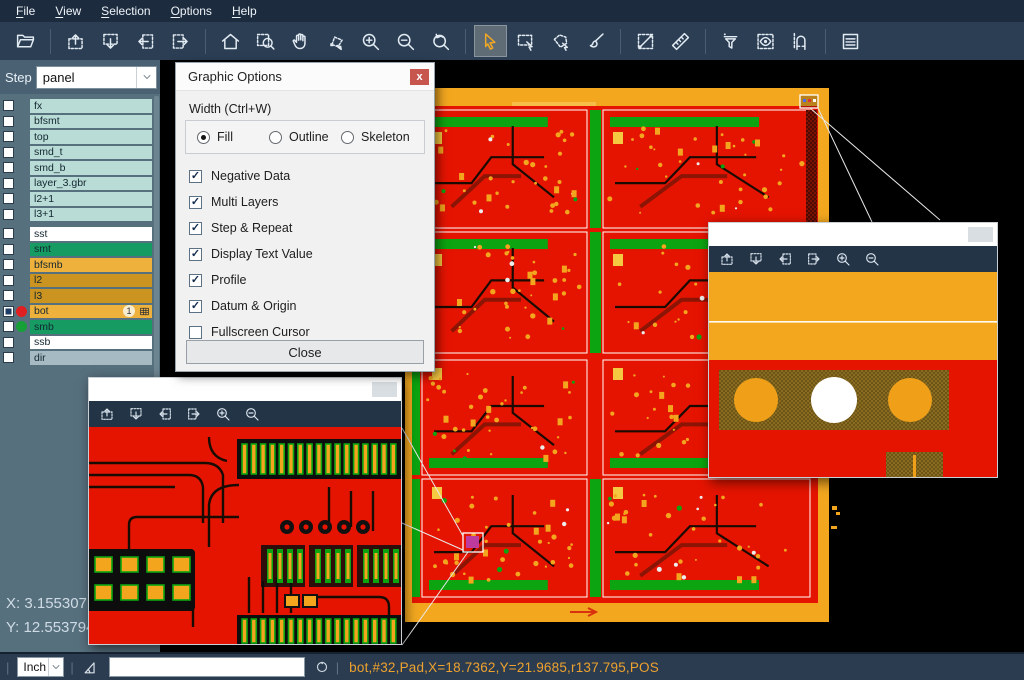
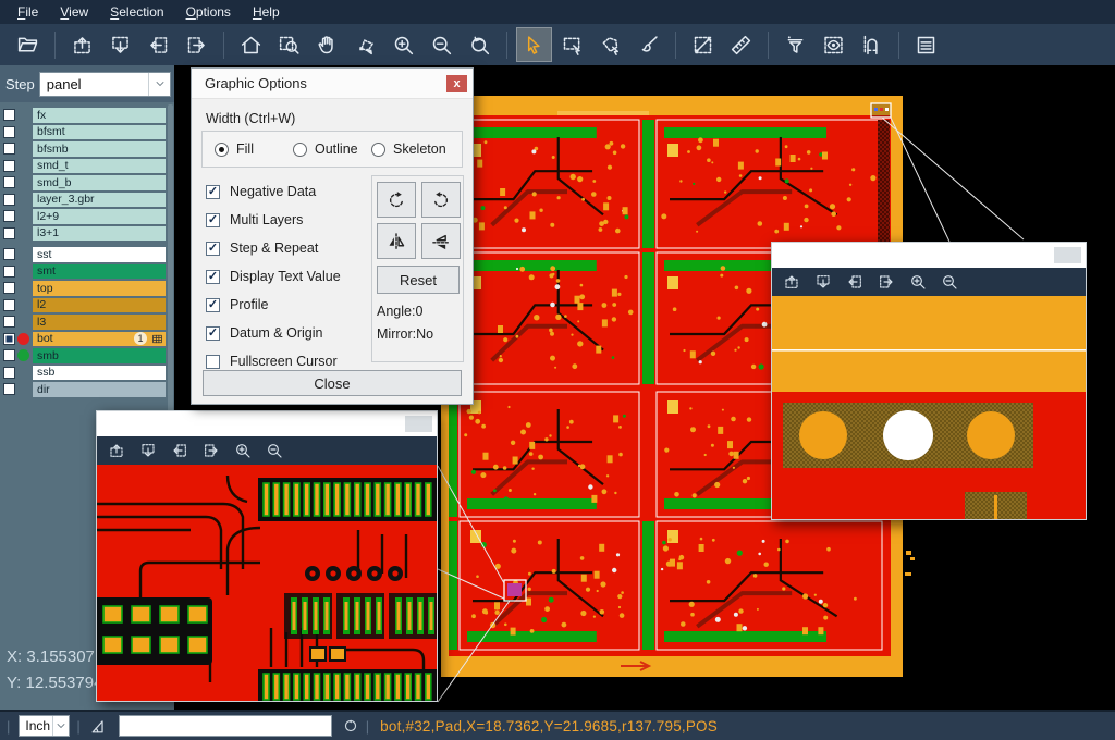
  File
  View
  Selection
  Options
  Help
  Step
  panel
  fx
  bfsmt
- top
+ bfsmb
  smd_t
  smd_b
  layer_3.gbr
- l2+1
+ l2+9
  l3+1
  sst
  smt
- bfsmb
+ top
  l2
  l3
  bot
  1
  smb
  ssb
  dir
  X: 3.155307
  Y: 12.55379
  Graphic Options
  x
  Width (Ctrl+W)
  Fill
  Outline
  Skeleton
  ✓
  Negative Data
  ✓
  Multi Layers
  ✓
  Step & Repeat
  ✓
  Display Text Value
  ✓
  Profile
  ✓
  Datum & Origin
  Fullscreen Cursor
+ Reset
+ Angle:0
+ Mirror:No
  Close
  |
  Inch
  |
  |
  bot,#32,Pad,X=18.7362,Y=21.9685,r137.795,POS
